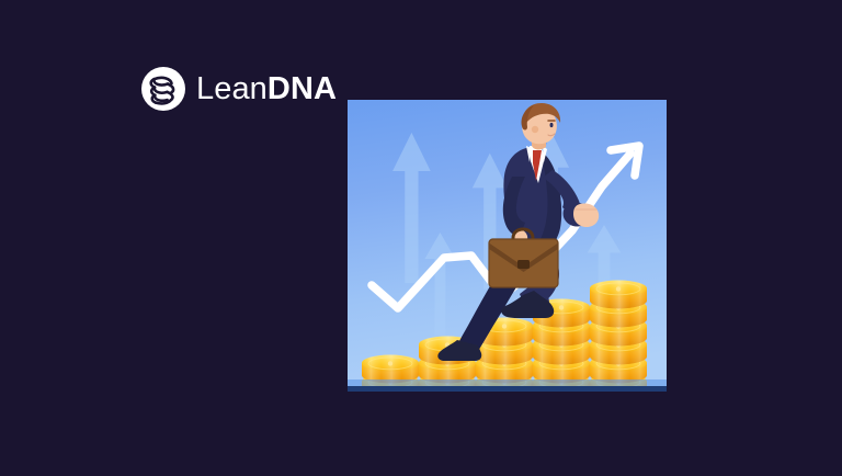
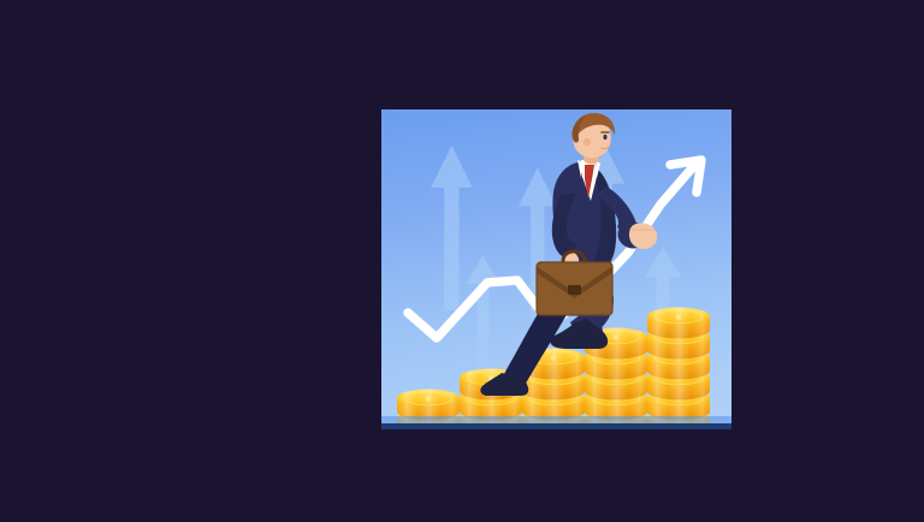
- LeanDNA
